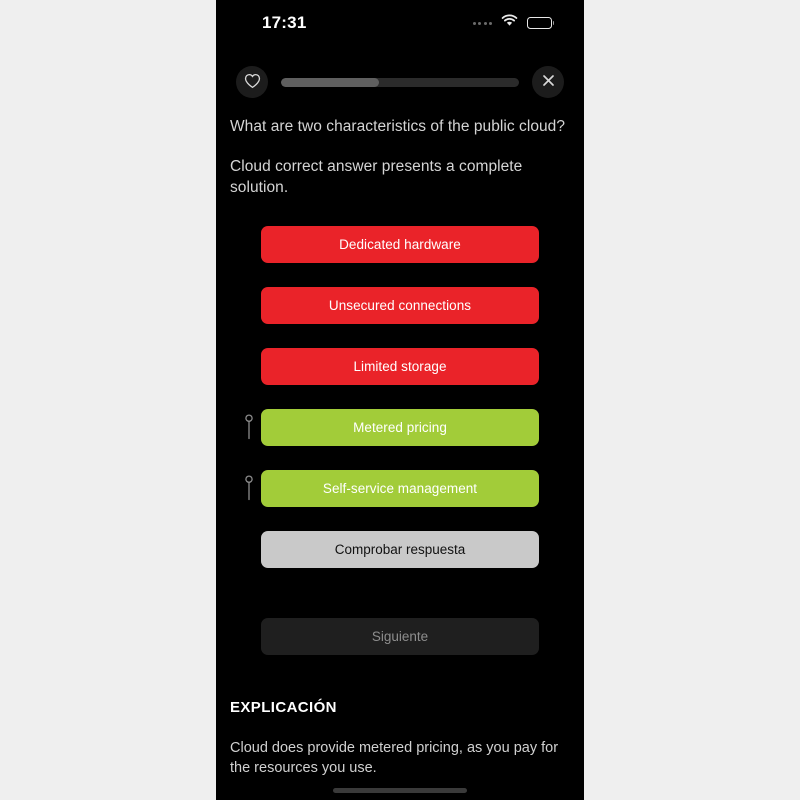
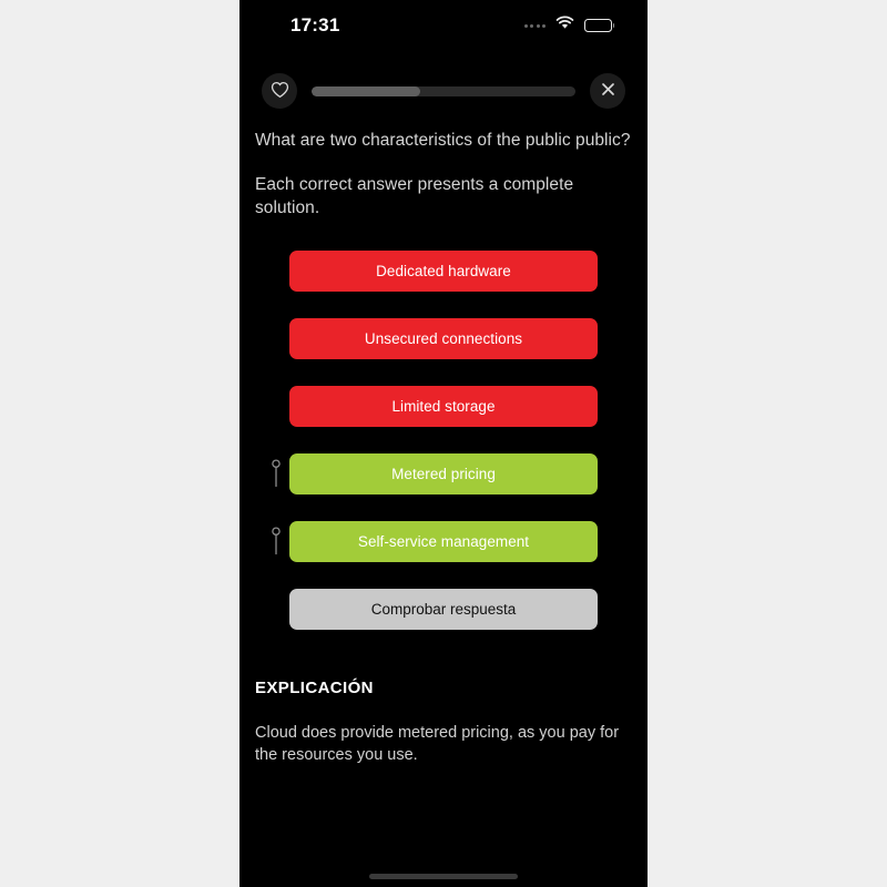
  17:31
- What are two characteristics of the public cloud?
+ What are two characteristics of the public public?
- Cloud correct answer presents a complete solution.
+ Each correct answer presents a complete solution.
  Dedicated hardware
  Unsecured connections
  Limited storage
  Metered pricing
  Self-service management
  Comprobar respuesta
- Siguiente
  EXPLICACIÓN
  Cloud does provide metered pricing, as you pay for the resources you use.
